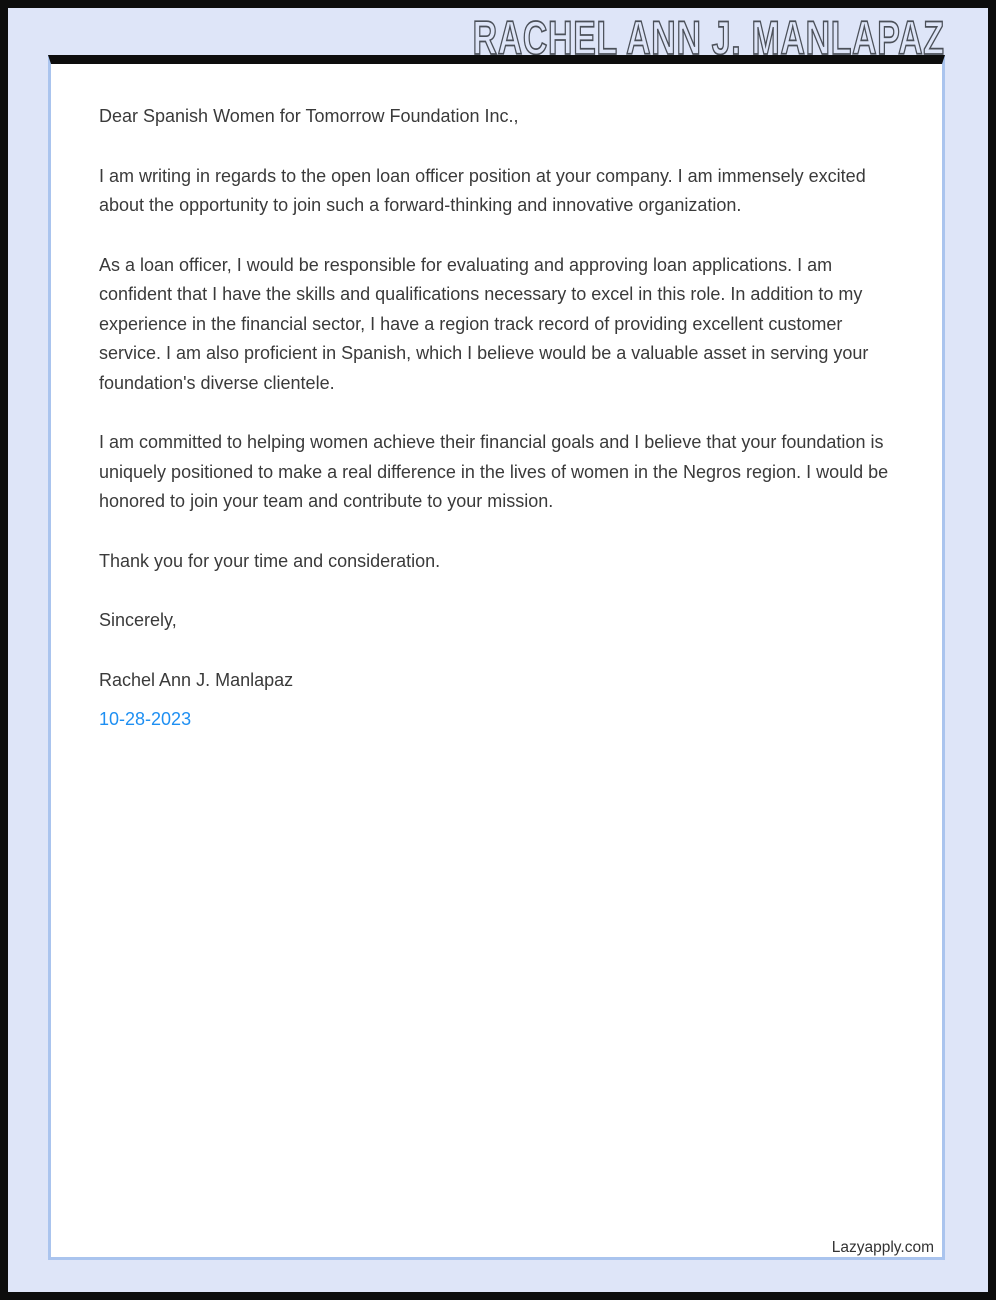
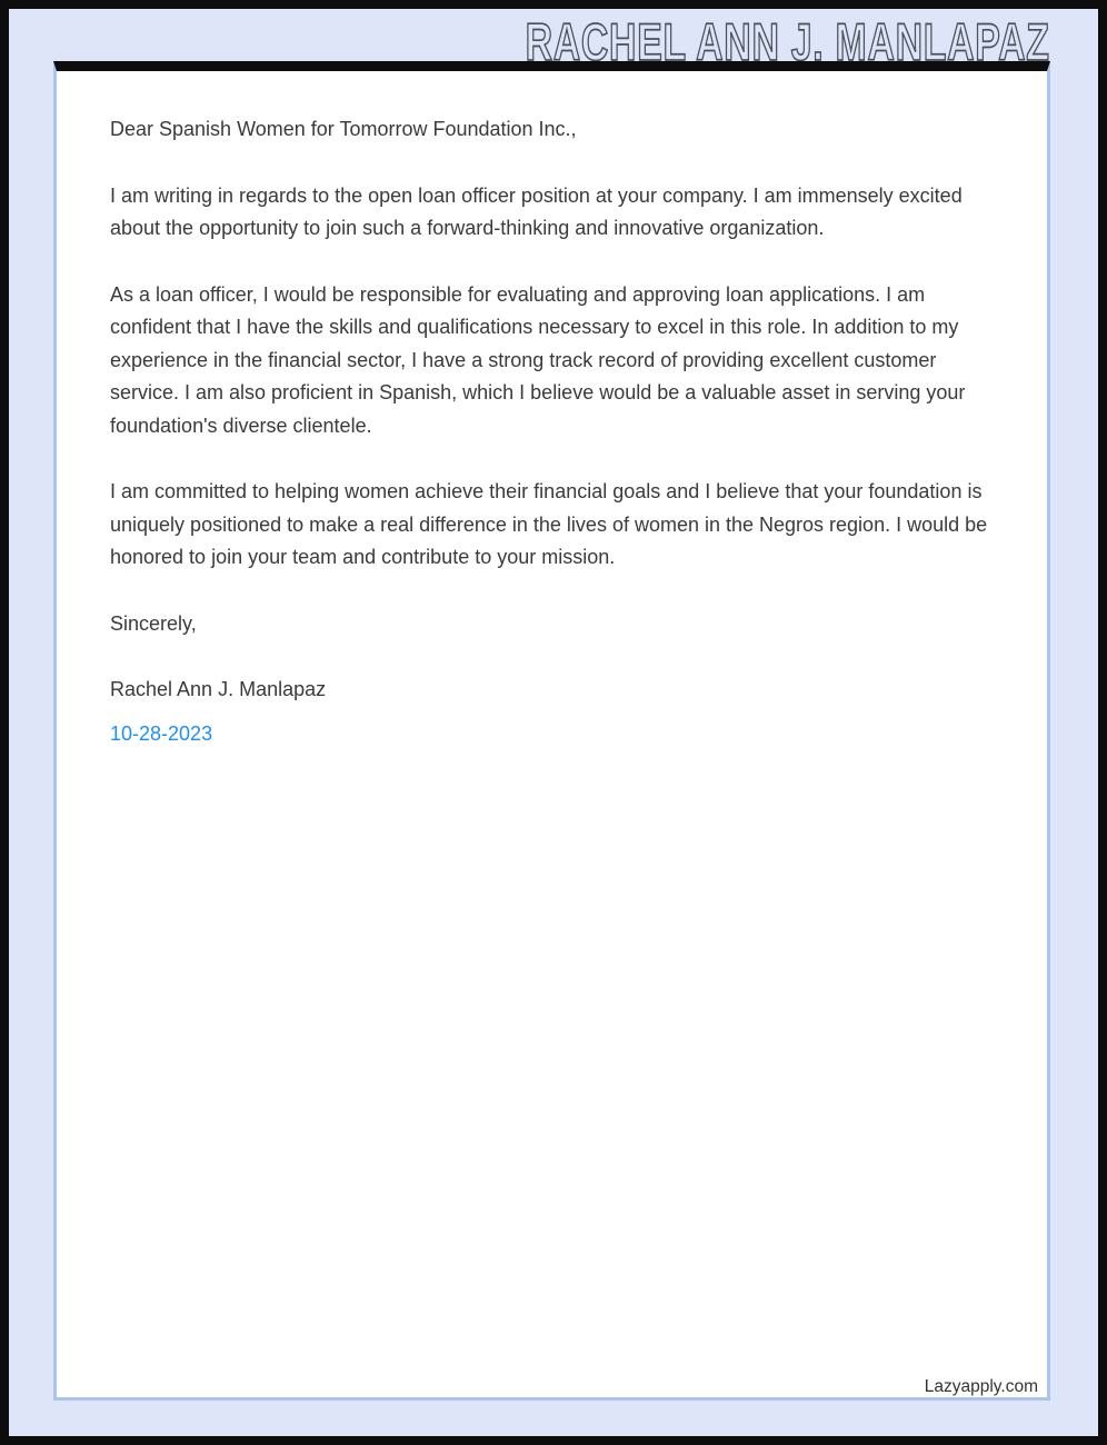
  RACHEL ANN J. MANLAPAZ
  Dear Spanish Women for Tomorrow Foundation Inc.,
  I am writing in regards to the open loan officer position at your company. I am immensely excited about the opportunity to join such a forward-thinking and innovative organization.
- As a loan officer, I would be responsible for evaluating and approving loan applications. I am confident that I have the skills and qualifications necessary to excel in this role. In addition to my experience in the financial sector, I have a region track record of providing excellent customer service. I am also proficient in Spanish, which I believe would be a valuable asset in serving your foundation's diverse clientele.
+ As a loan officer, I would be responsible for evaluating and approving loan applications. I am confident that I have the skills and qualifications necessary to excel in this role. In addition to my experience in the financial sector, I have a strong track record of providing excellent customer service. I am also proficient in Spanish, which I believe would be a valuable asset in serving your foundation's diverse clientele.
  I am committed to helping women achieve their financial goals and I believe that your foundation is uniquely positioned to make a real difference in the lives of women in the Negros region. I would be honored to join your team and contribute to your mission.
- Thank you for your time and consideration.
  Sincerely,
  Rachel Ann J. Manlapaz
  10-28-2023
  Lazyapply.com
